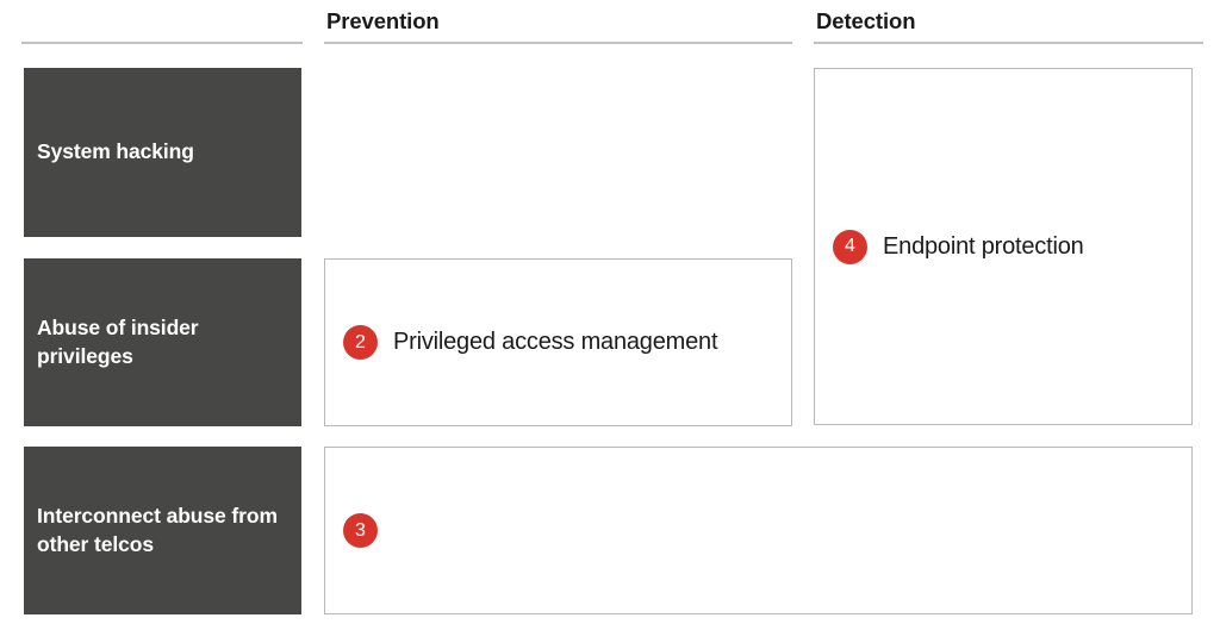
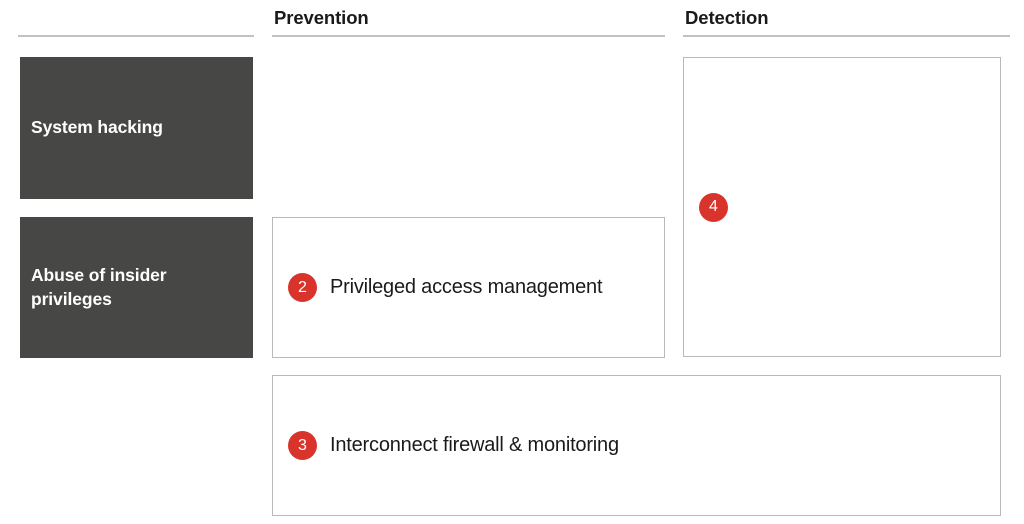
  Prevention
  Detection
  System hacking
  Abuse of insider privileges
- Interconnect abuse from other telcos
  2
  Privileged access management
  3
+ Interconnect firewall & monitoring
  4
- Endpoint protection
